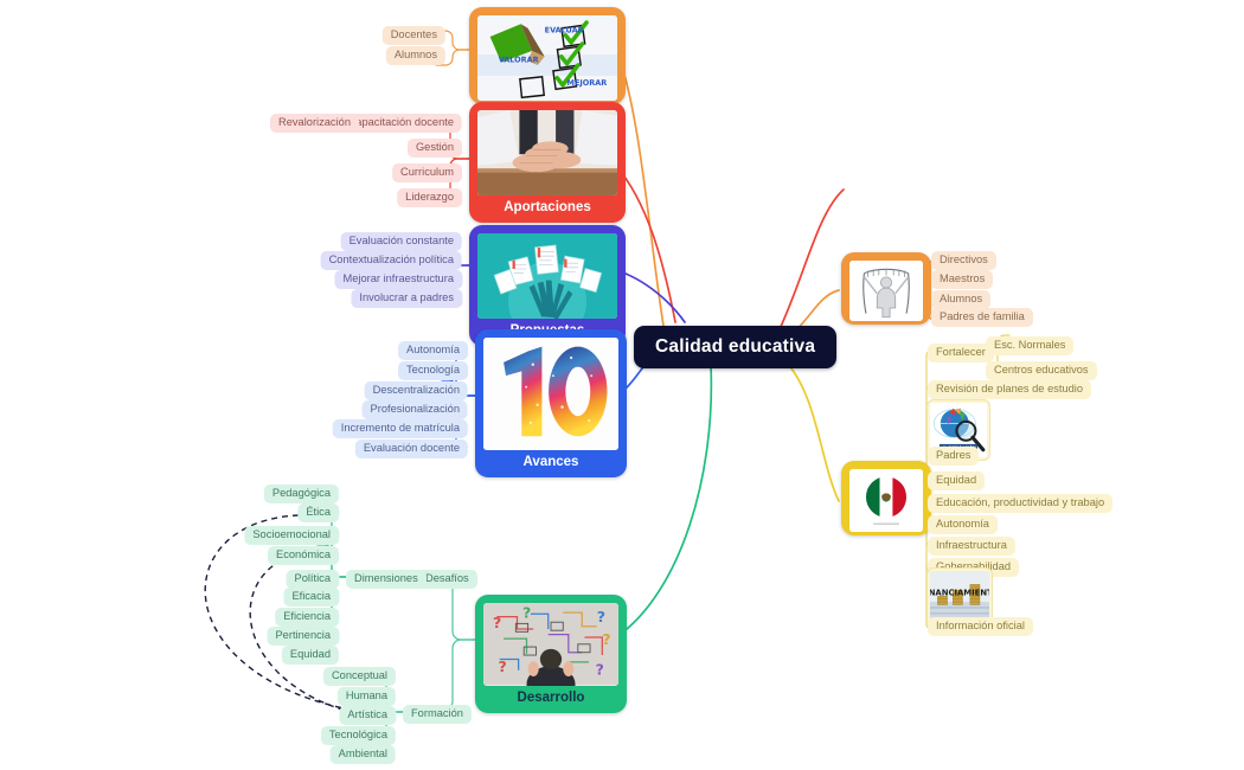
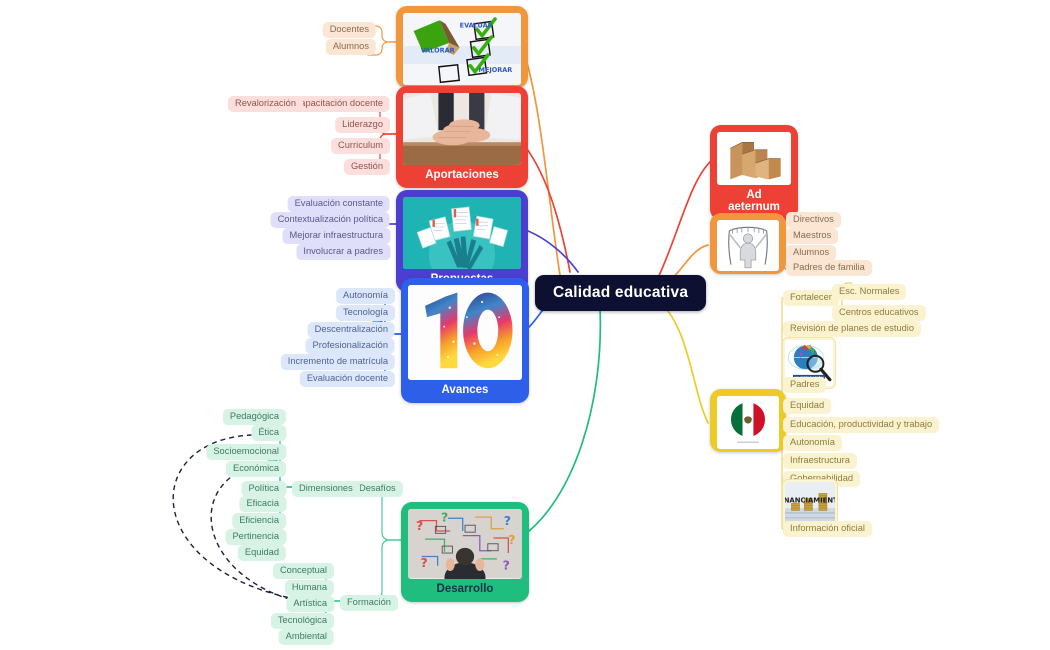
  Calidad educativa
  EVALUAR
  VALORAR
  MEJORAR
  Docentes
  Alumnos
  Aportaciones
  pacitación docente
- Gestión
+ Liderazgo
  Curriculum
- Liderazgo
+ Gestión
  Revalorización
  Evaluación constante
  Contextualización política
  Mejorar infraestructura
  Involucrar a padres
  Avances
  Autonomía
  Tecnología
  Descentralización
  Profesionalización
  Incremento de matrícula
  Evaluación docente
  ?
  ?
  ?
  ?
  ?
  ?
  Desarrollo
  Desafíos
  Dimensiones
  Formación
  Pedagógica
  Ética
  Socioemocional
  Económica
  Política
  Eficacia
  Eficiencia
  Pertinencia
  Equidad
  Conceptual
  Humana
  Artística
  Tecnológica
  Ambiental
+ Ad aeternum
  Directivos
  Maestros
  Alumnos
  Padres de familia
  Fortalecer
  Esc. Normales
  Centros educativos
  Revisión de planes de estudio
  Padres
  Equidad
  Educación, productividad y trabajo
  Autonomía
  Infraestructura
  Gobernabilidad
  NANCIAMIEN
  Información oficial
